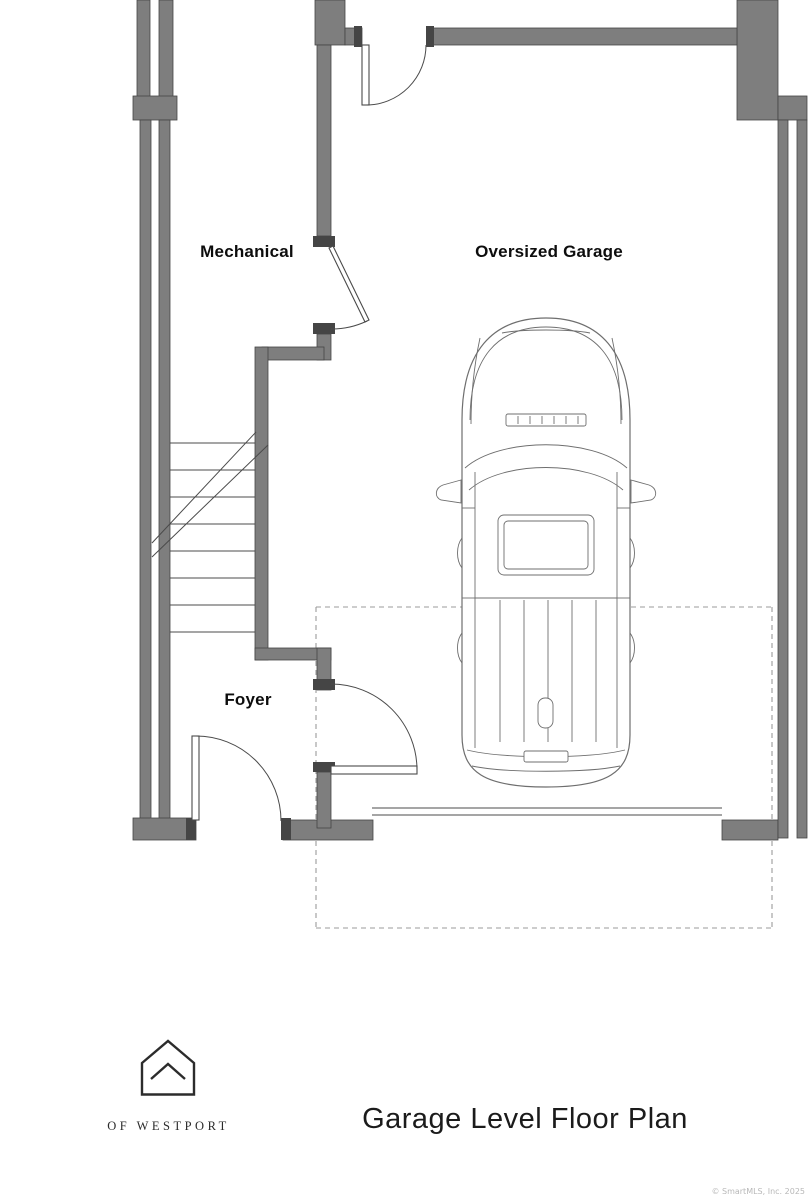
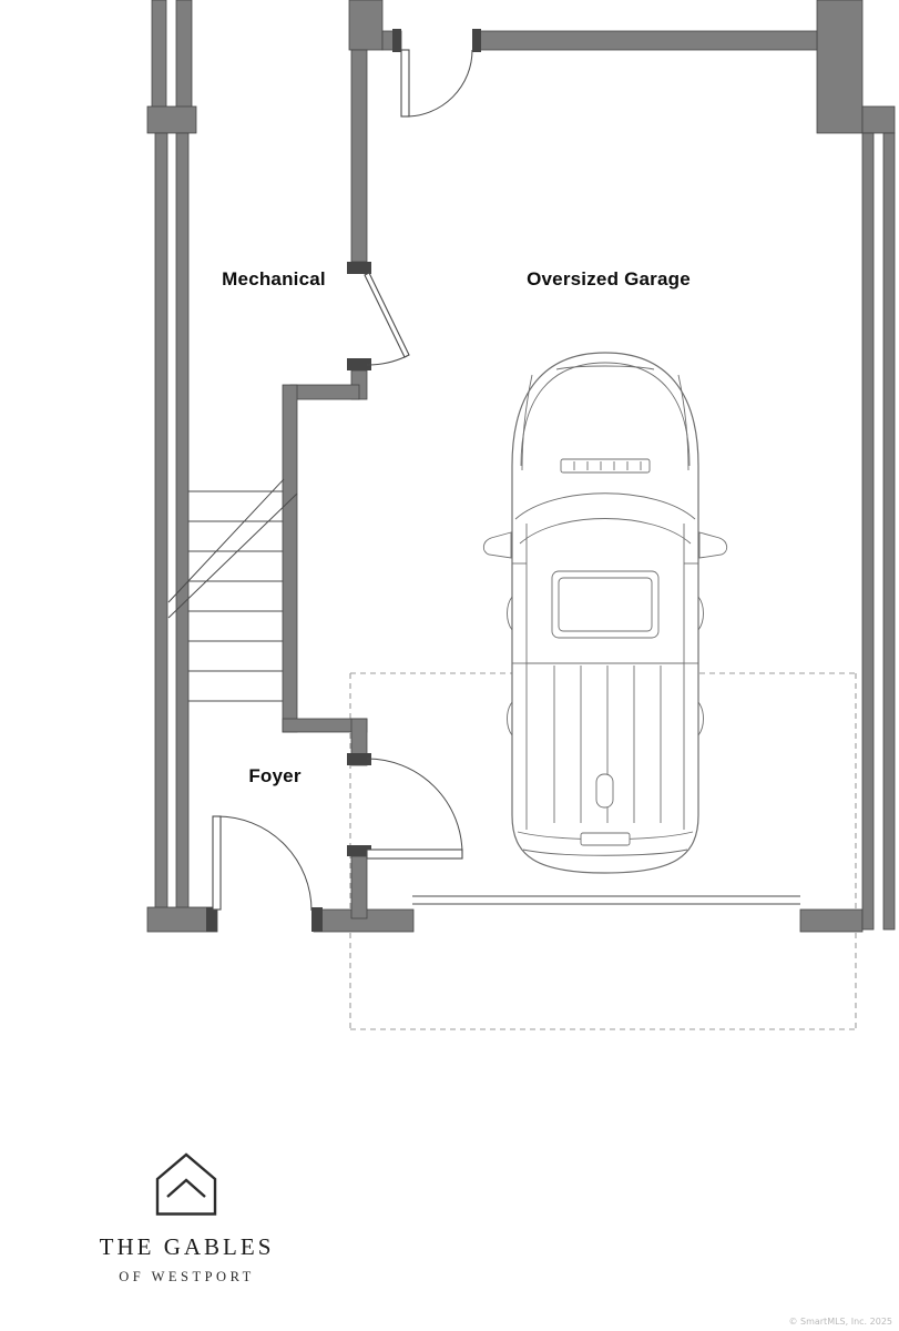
  Mechanical
  Oversized Garage
  Foyer
+ THE GABLES
  OF WESTPORT
- Garage Level Floor Plan
  © SmartMLS, Inc. 2025
